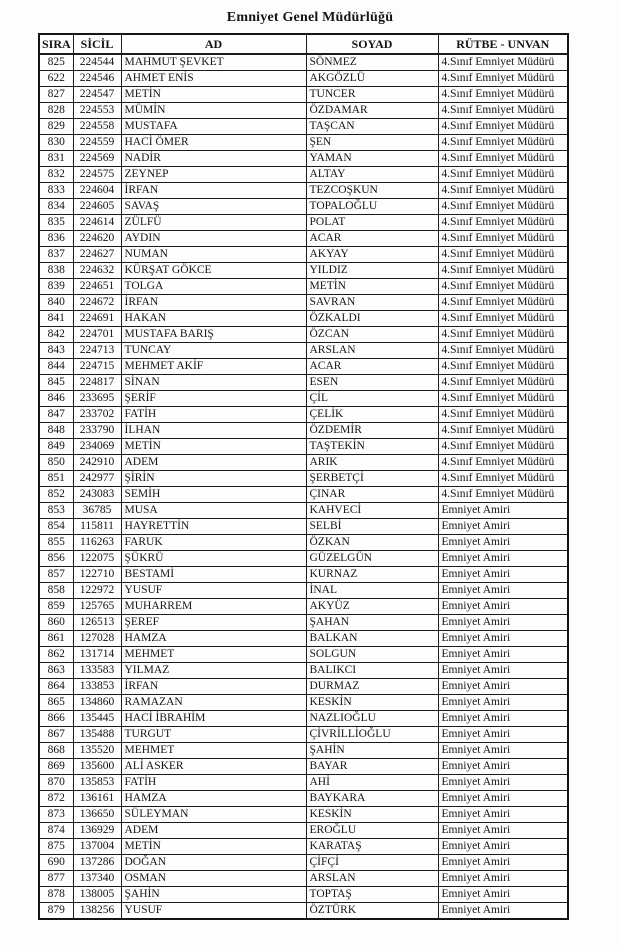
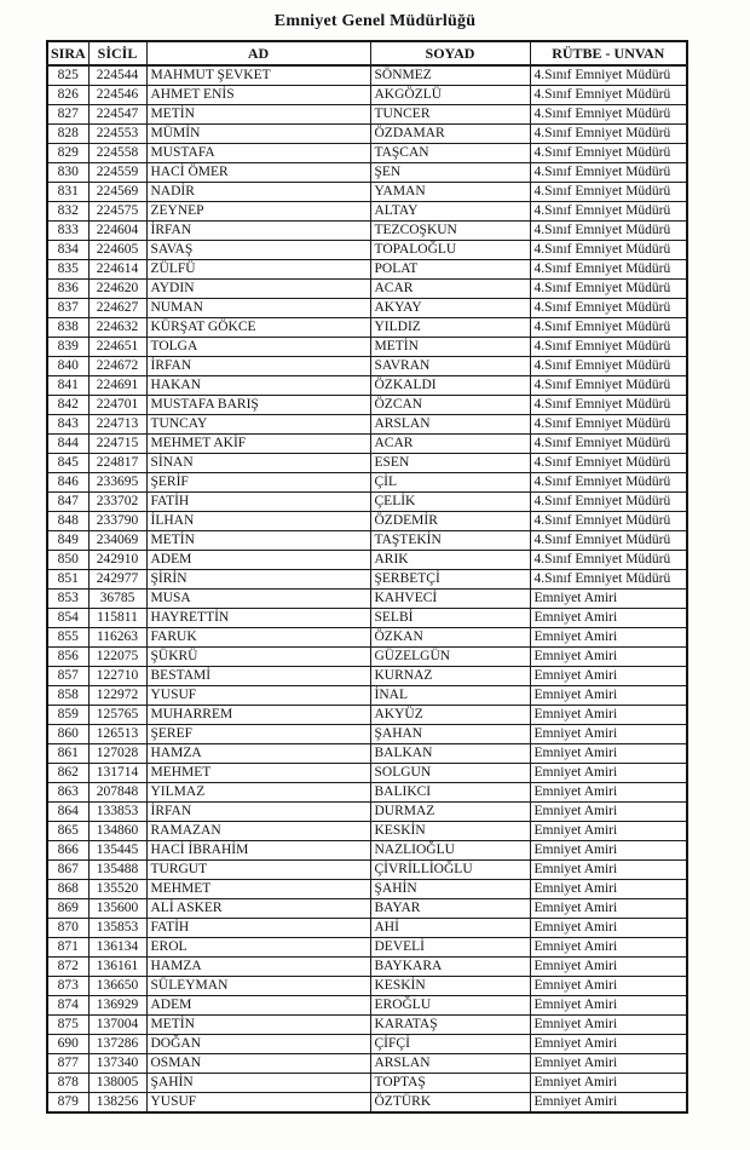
  Emniyet Genel Müdürlüğü
  SIRA	SİCİL	AD	SOYAD	RÜTBE - UNVAN
  825	224544	MAHMUT ŞEVKET	SÖNMEZ	4.Sınıf Emniyet Müdürü
- 622	224546	AHMET ENİS	AKGÖZLÜ	4.Sınıf Emniyet Müdürü
+ 826	224546	AHMET ENİS	AKGÖZLÜ	4.Sınıf Emniyet Müdürü
  827	224547	METİN	TUNCER	4.Sınıf Emniyet Müdürü
  828	224553	MÜMİN	ÖZDAMAR	4.Sınıf Emniyet Müdürü
  829	224558	MUSTAFA	TAŞCAN	4.Sınıf Emniyet Müdürü
  830	224559	HACİ ÖMER	ŞEN	4.Sınıf Emniyet Müdürü
  831	224569	NADİR	YAMAN	4.Sınıf Emniyet Müdürü
  832	224575	ZEYNEP	ALTAY	4.Sınıf Emniyet Müdürü
  833	224604	İRFAN	TEZCOŞKUN	4.Sınıf Emniyet Müdürü
  834	224605	SAVAŞ	TOPALOĞLU	4.Sınıf Emniyet Müdürü
  835	224614	ZÜLFÜ	POLAT	4.Sınıf Emniyet Müdürü
  836	224620	AYDIN	ACAR	4.Sınıf Emniyet Müdürü
  837	224627	NUMAN	AKYAY	4.Sınıf Emniyet Müdürü
  838	224632	KÜRŞAT GÖKCE	YILDIZ	4.Sınıf Emniyet Müdürü
  839	224651	TOLGA	METİN	4.Sınıf Emniyet Müdürü
  840	224672	İRFAN	SAVRAN	4.Sınıf Emniyet Müdürü
  841	224691	HAKAN	ÖZKALDI	4.Sınıf Emniyet Müdürü
  842	224701	MUSTAFA BARIŞ	ÖZCAN	4.Sınıf Emniyet Müdürü
  843	224713	TUNCAY	ARSLAN	4.Sınıf Emniyet Müdürü
  844	224715	MEHMET AKİF	ACAR	4.Sınıf Emniyet Müdürü
  845	224817	SİNAN	ESEN	4.Sınıf Emniyet Müdürü
  846	233695	ŞERİF	ÇİL	4.Sınıf Emniyet Müdürü
  847	233702	FATİH	ÇELİK	4.Sınıf Emniyet Müdürü
  848	233790	İLHAN	ÖZDEMİR	4.Sınıf Emniyet Müdürü
  849	234069	METİN	TAŞTEKİN	4.Sınıf Emniyet Müdürü
  850	242910	ADEM	ARIK	4.Sınıf Emniyet Müdürü
  851	242977	ŞİRİN	ŞERBETÇİ	4.Sınıf Emniyet Müdürü
- 852	243083	SEMİH	ÇINAR	4.Sınıf Emniyet Müdürü
  853	36785	MUSA	KAHVECİ	Emniyet Amiri
  854	115811	HAYRETTİN	SELBİ	Emniyet Amiri
  855	116263	FARUK	ÖZKAN	Emniyet Amiri
  856	122075	ŞÜKRÜ	GÜZELGÜN	Emniyet Amiri
  857	122710	BESTAMİ	KURNAZ	Emniyet Amiri
  858	122972	YUSUF	İNAL	Emniyet Amiri
  859	125765	MUHARREM	AKYÜZ	Emniyet Amiri
  860	126513	ŞEREF	ŞAHAN	Emniyet Amiri
  861	127028	HAMZA	BALKAN	Emniyet Amiri
  862	131714	MEHMET	SOLGUN	Emniyet Amiri
- 863	133583	YILMAZ	BALIKCI	Emniyet Amiri
+ 863	207848	YILMAZ	BALIKCI	Emniyet Amiri
  864	133853	İRFAN	DURMAZ	Emniyet Amiri
  865	134860	RAMAZAN	KESKİN	Emniyet Amiri
  866	135445	HACİ İBRAHİM	NAZLIOĞLU	Emniyet Amiri
  867	135488	TURGUT	ÇİVRİLLİOĞLU	Emniyet Amiri
  868	135520	MEHMET	ŞAHİN	Emniyet Amiri
  869	135600	ALİ ASKER	BAYAR	Emniyet Amiri
  870	135853	FATİH	AHİ	Emniyet Amiri
+ 871	136134	EROL	DEVELİ	Emniyet Amiri
  872	136161	HAMZA	BAYKARA	Emniyet Amiri
  873	136650	SÜLEYMAN	KESKİN	Emniyet Amiri
  874	136929	ADEM	EROĞLU	Emniyet Amiri
  875	137004	METİN	KARATAŞ	Emniyet Amiri
  690	137286	DOĞAN	ÇİFÇİ	Emniyet Amiri
  877	137340	OSMAN	ARSLAN	Emniyet Amiri
  878	138005	ŞAHİN	TOPTAŞ	Emniyet Amiri
  879	138256	YUSUF	ÖZTÜRK	Emniyet Amiri
